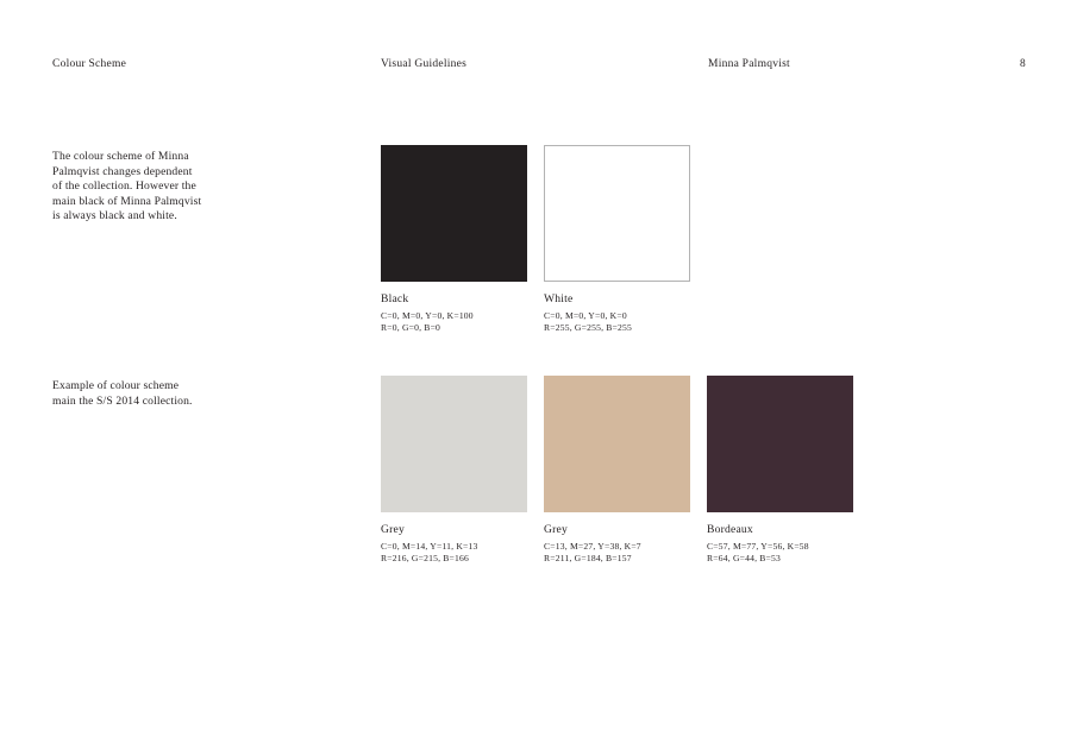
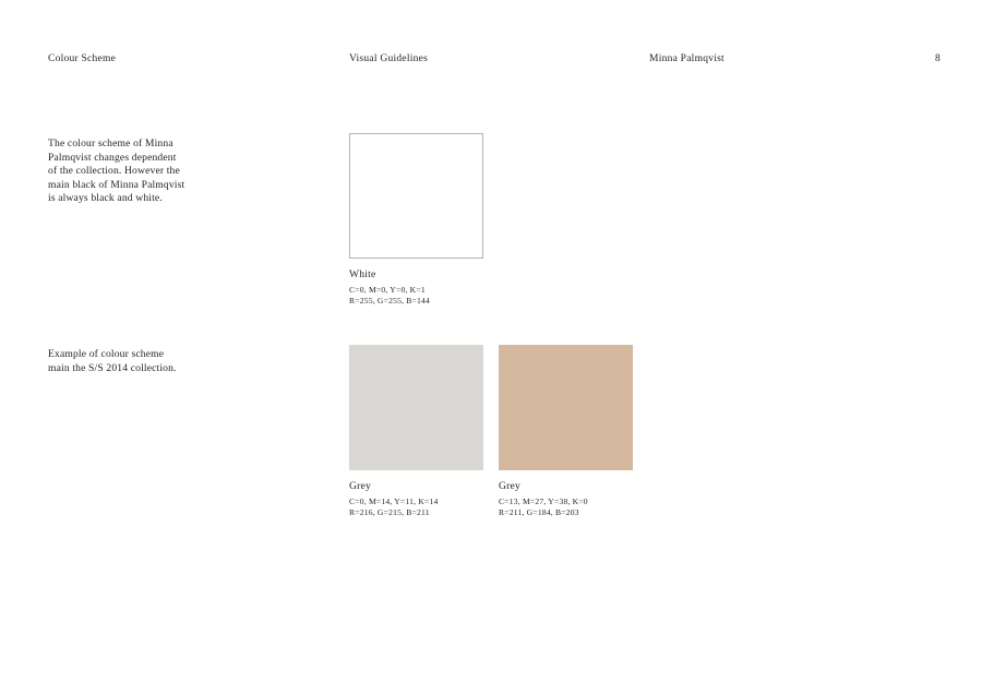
  Colour Scheme
  Visual Guidelines
  Minna Palmqvist
  8
  The colour scheme of Minna Palmqvist changes dependent of the collection. However the main black of Minna Palmqvist is always black and white.
  Example of colour scheme main the S/S 2014 collection.
- Black
- C=0, M=0, Y=0, K=100
- R=0, G=0, B=0
  White
- C=0, M=0, Y=0, K=0
+ C=0, M=0, Y=0, K=1
- R=255, G=255, B=255
+ R=255, G=255, B=144
  Grey
- C=0, M=14, Y=11, K=13
+ C=0, M=14, Y=11, K=14
- R=216, G=215, B=166
+ R=216, G=215, B=211
  Grey
- C=13, M=27, Y=38, K=7
+ C=13, M=27, Y=38, K=0
- R=211, G=184, B=157
+ R=211, G=184, B=203
- Bordeaux
- C=57, M=77, Y=56, K=58
- R=64, G=44, B=53
